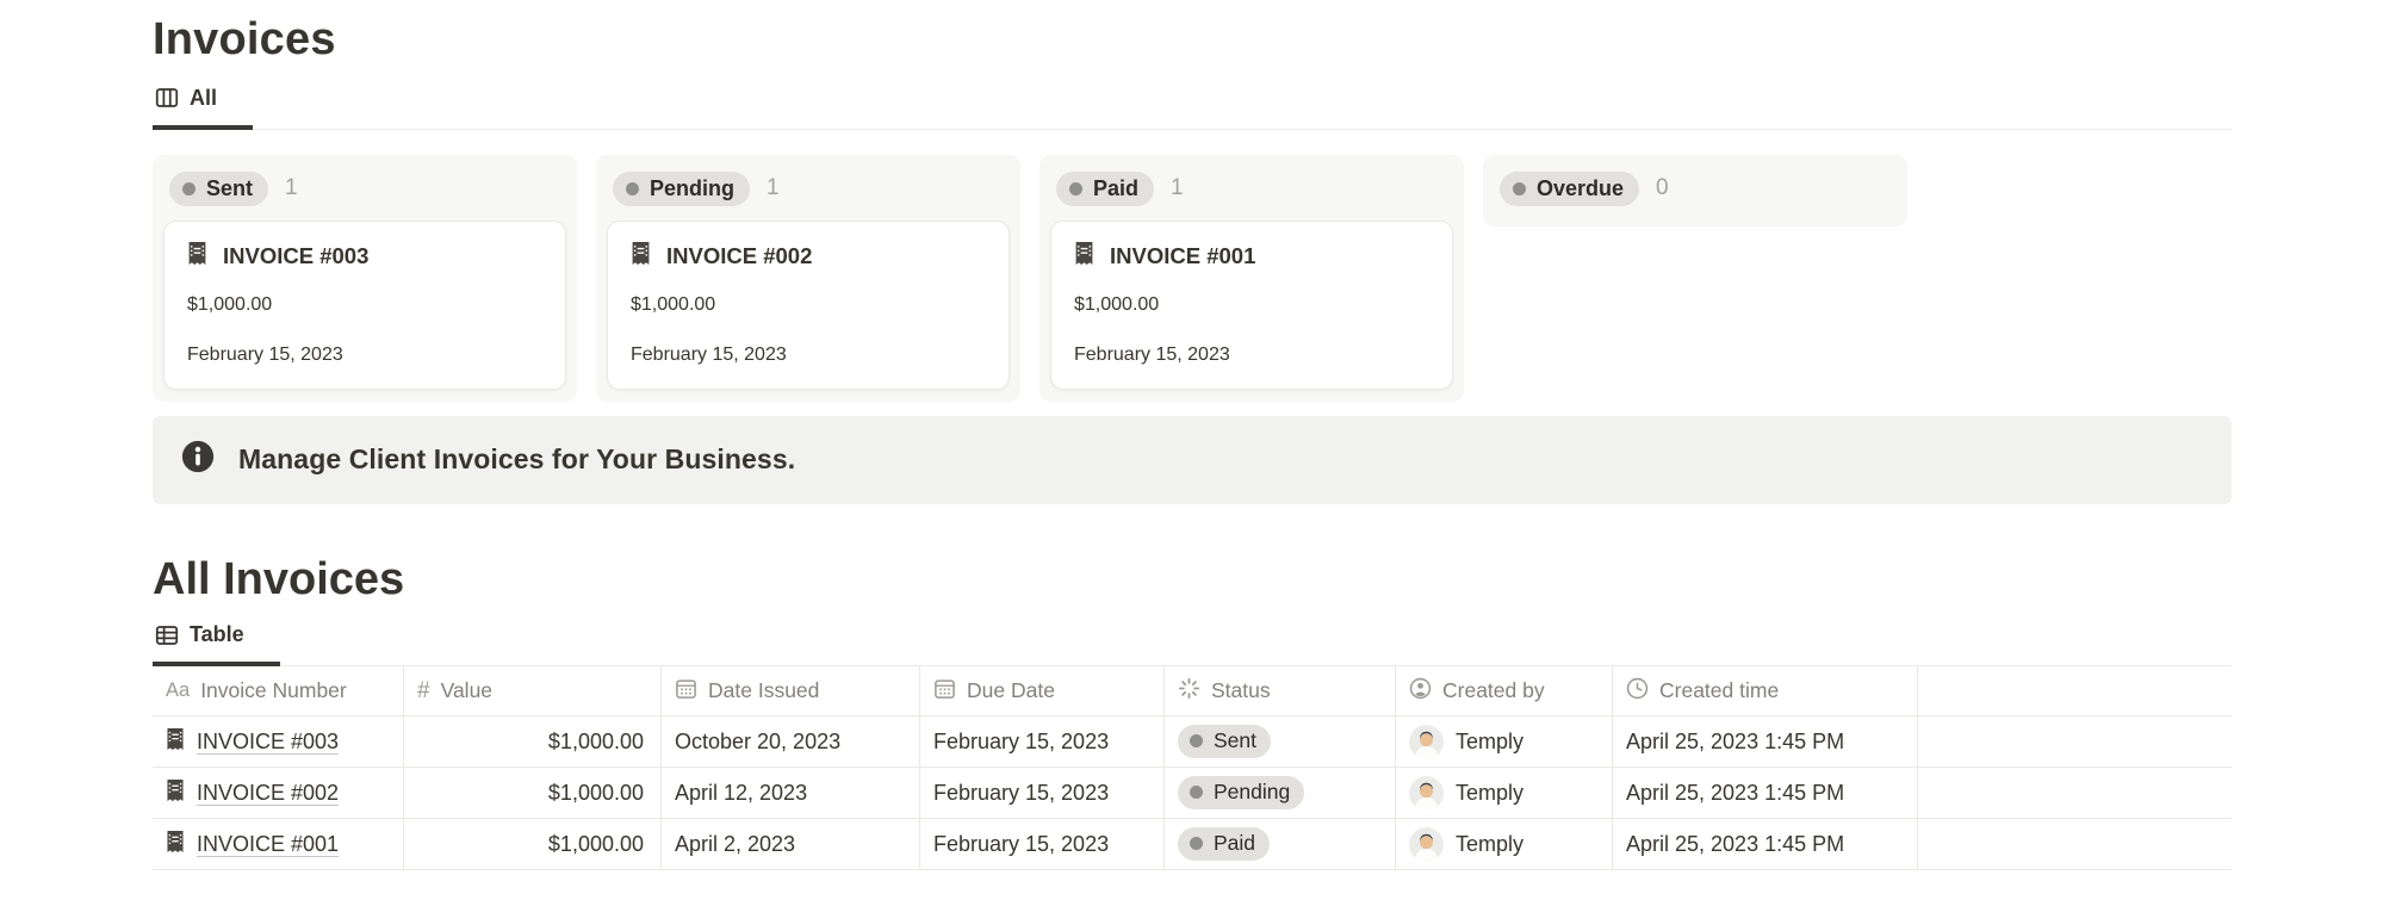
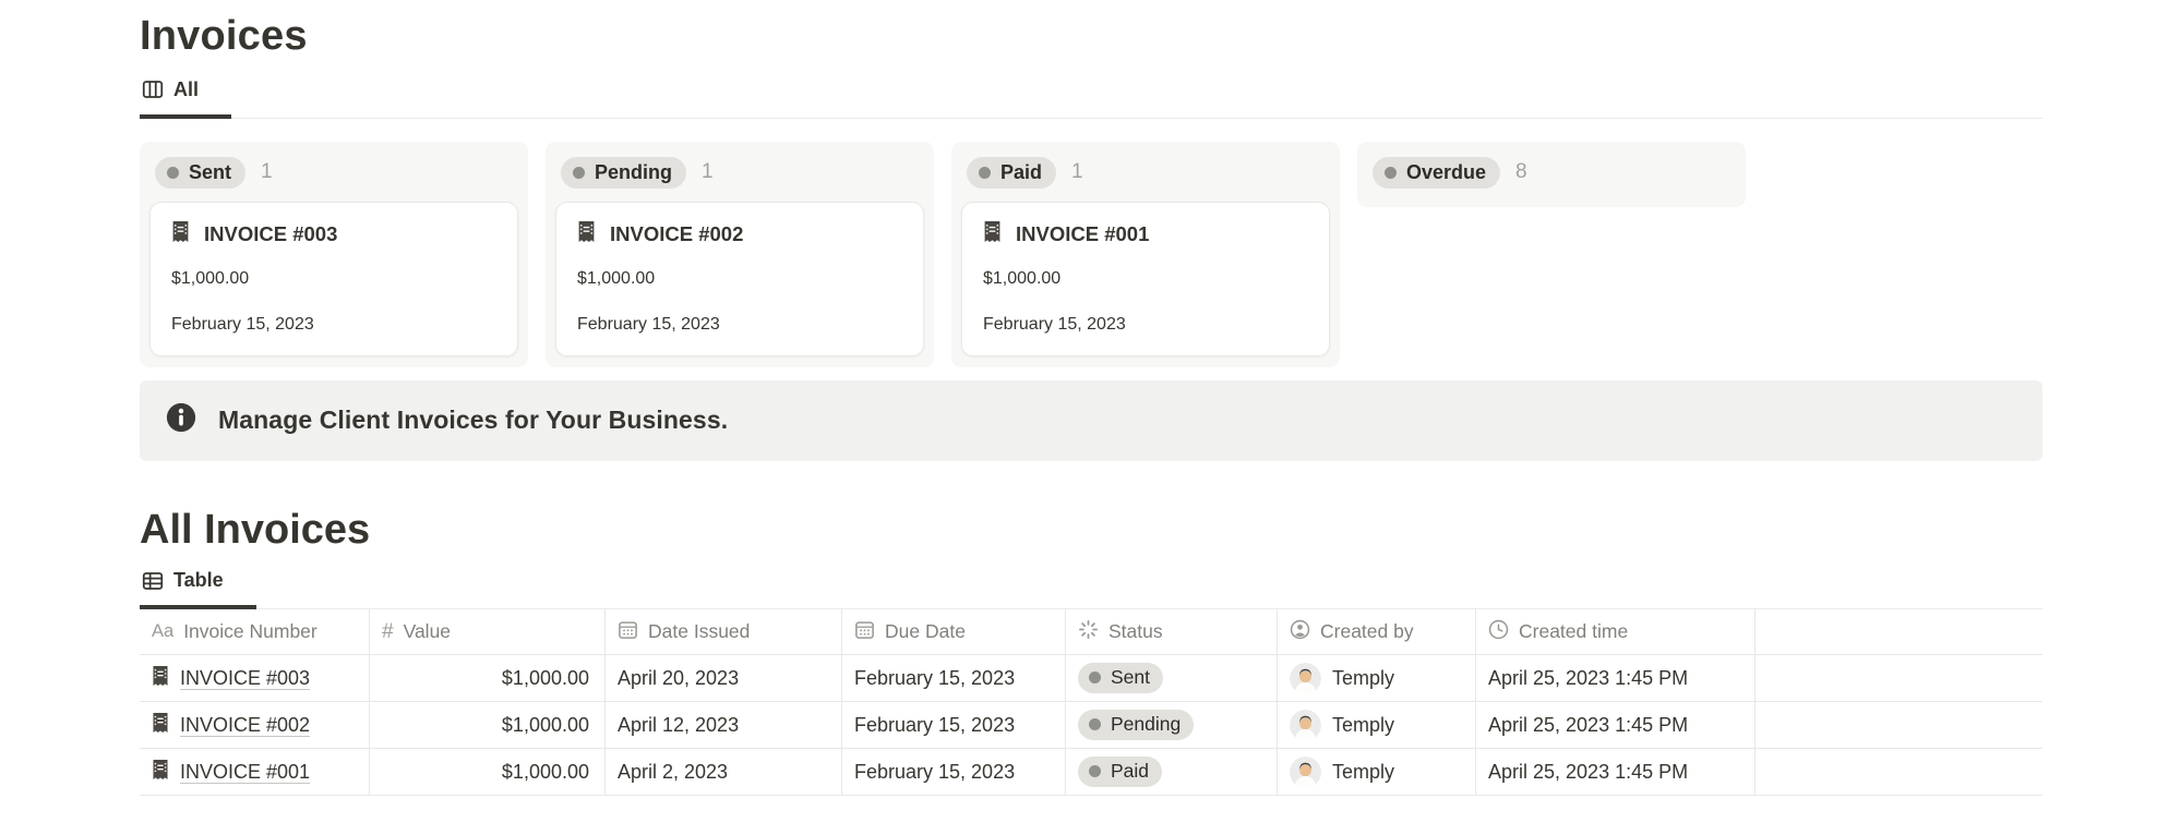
  Invoices
  All
  Sent
  1
  INVOICE #003
  $1,000.00
  February 15, 2023
  Pending
  1
  INVOICE #002
  $1,000.00
  February 15, 2023
  Paid
  1
  INVOICE #001
  $1,000.00
  February 15, 2023
  Overdue
- 0
+ 8
  Manage Client Invoices for Your Business.
  All Invoices
  Table
  Aa
  Invoice Number
  #
  Value
  Date Issued
  Due Date
  Status
  Created by
  Created time
  INVOICE #003
  $1,000.00
- October 20, 2023
+ April 20, 2023
  February 15, 2023
  Sent
  Temply
  April 25, 2023 1:45 PM
  INVOICE #002
  $1,000.00
  April 12, 2023
  February 15, 2023
  Pending
  Temply
  April 25, 2023 1:45 PM
  INVOICE #001
  $1,000.00
  April 2, 2023
  February 15, 2023
  Paid
  Temply
  April 25, 2023 1:45 PM
